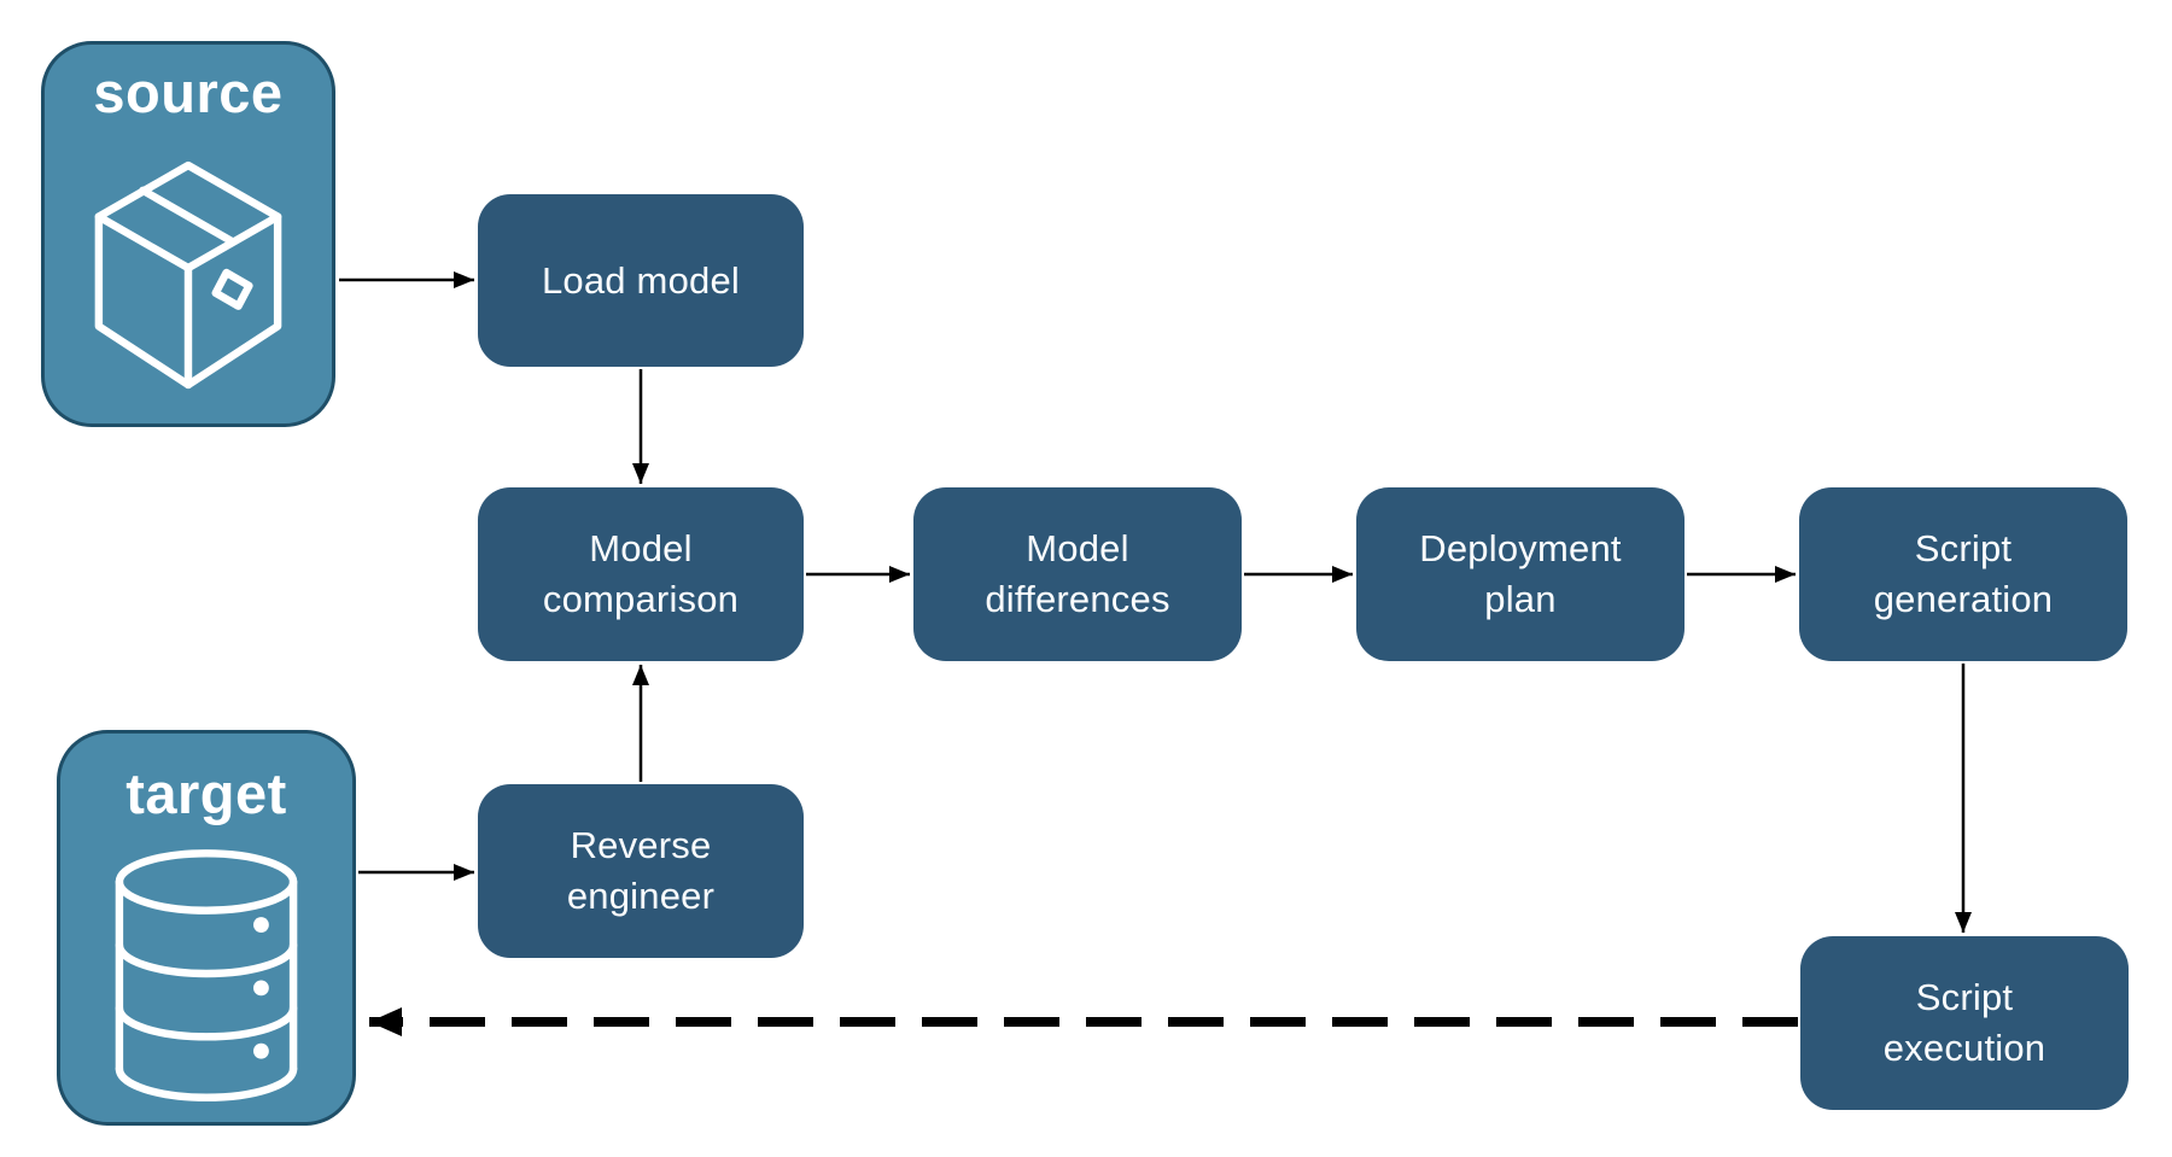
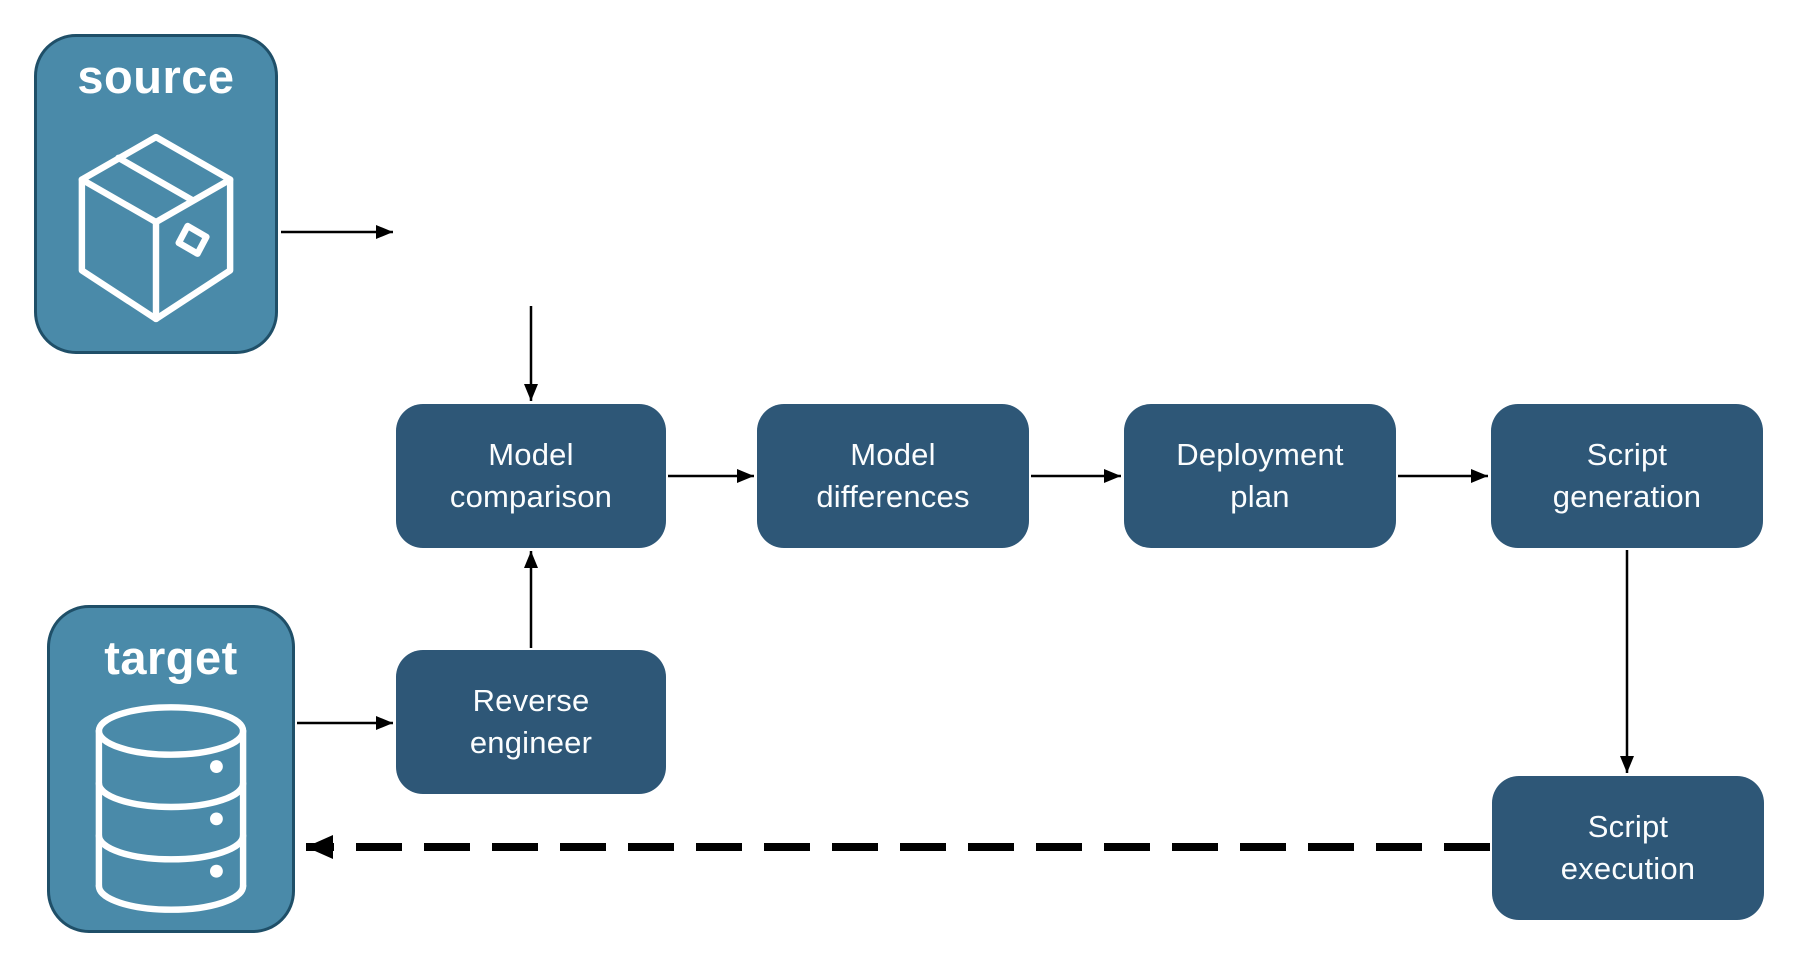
  source
  target
- Load model
  Model
  comparison
  Model
  differences
  Deployment
  plan
  Script
  generation
  Reverse
  engineer
  Script
  execution
